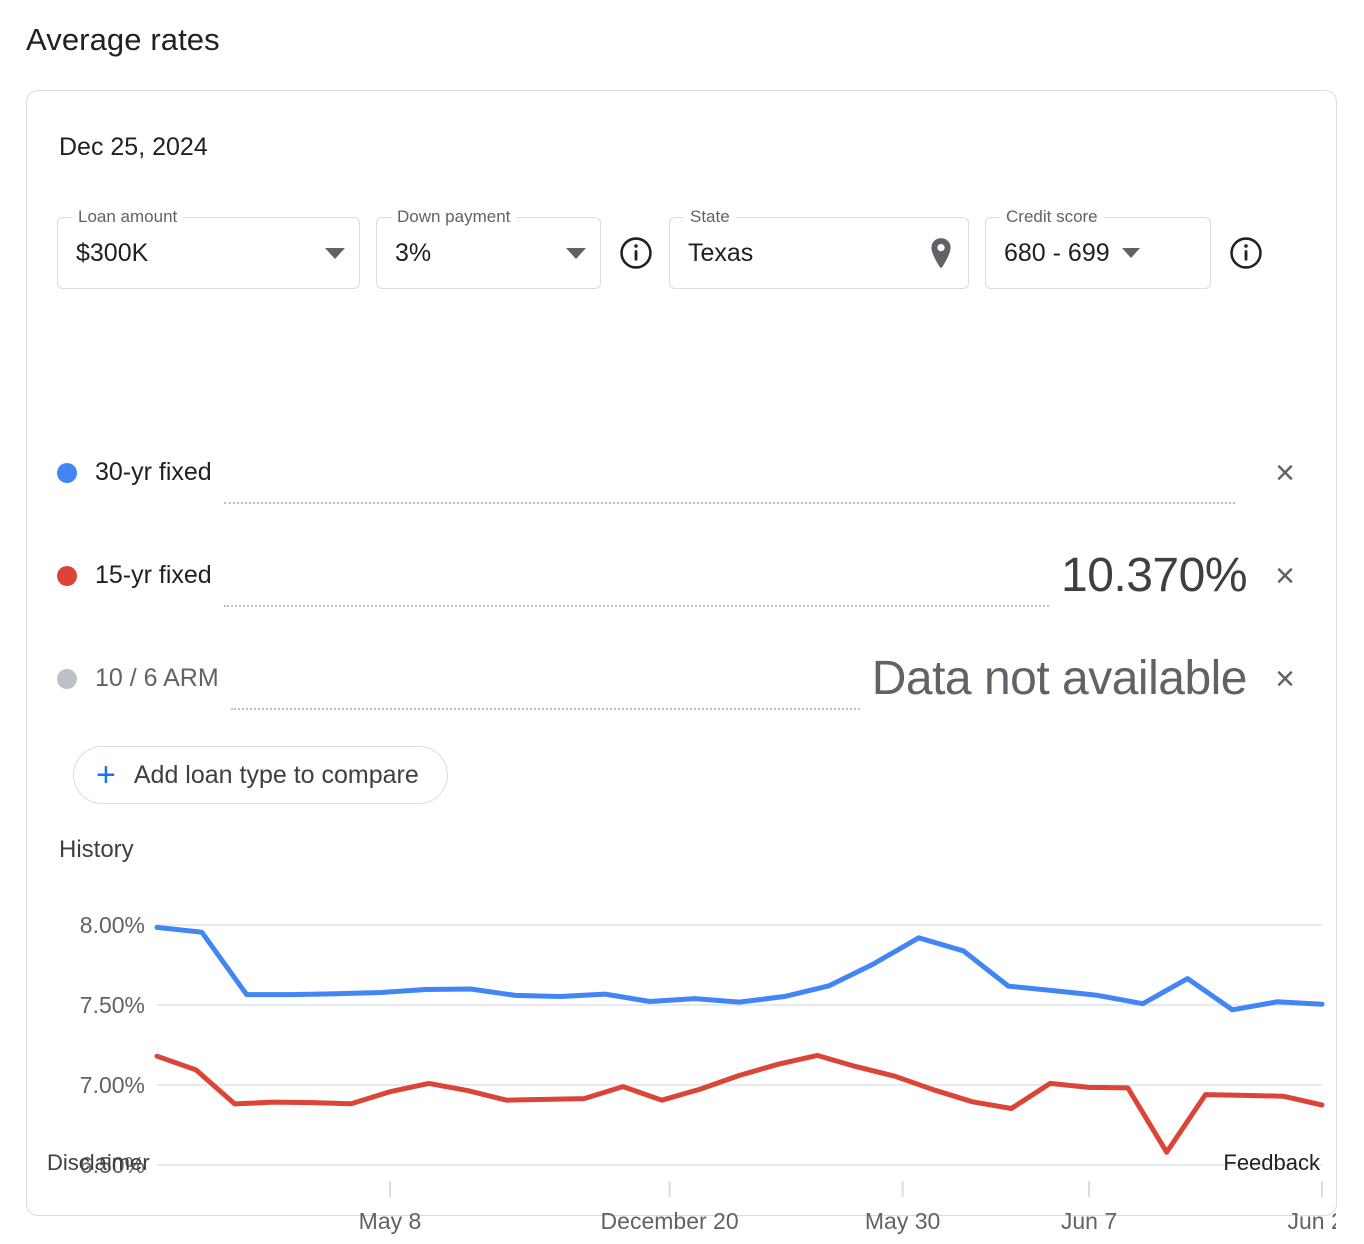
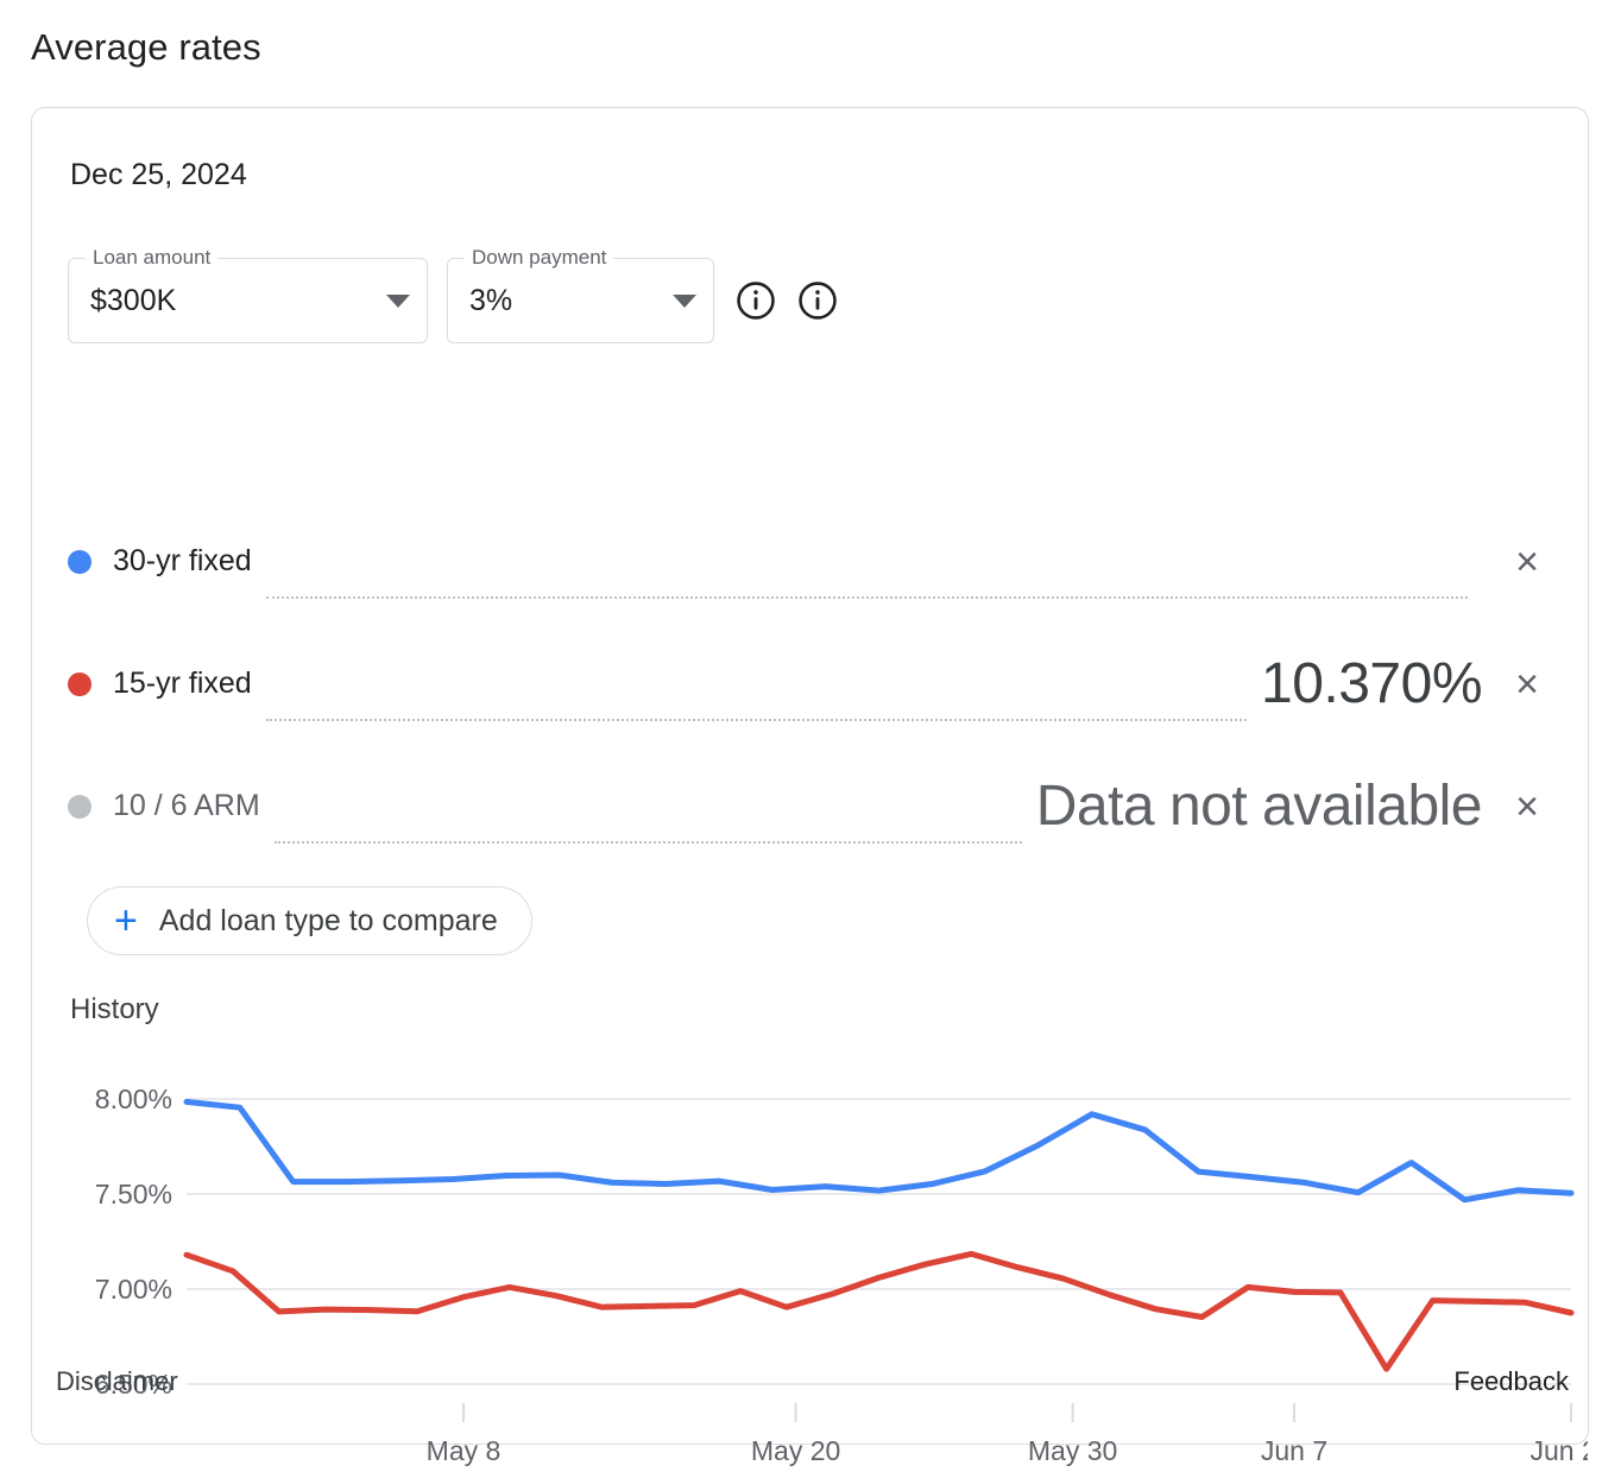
  Average rates
  Dec 25, 2024
  Loan amount
  $300K
  Down payment
  3%
- State
- Texas
- Credit score
- 680 - 699
  30-yr fixed
  ×
  15-yr fixed
  10.370%
  ×
  10 / 6 ARM
  Data not available
  ×
  +
  Add loan type to compare
  History
  6.50%
  7.00%
  7.50%
  8.00%
  May 8
- December 20
+ May 20
  May 30
  Jun 7
  Disclaimer
  Feedback
